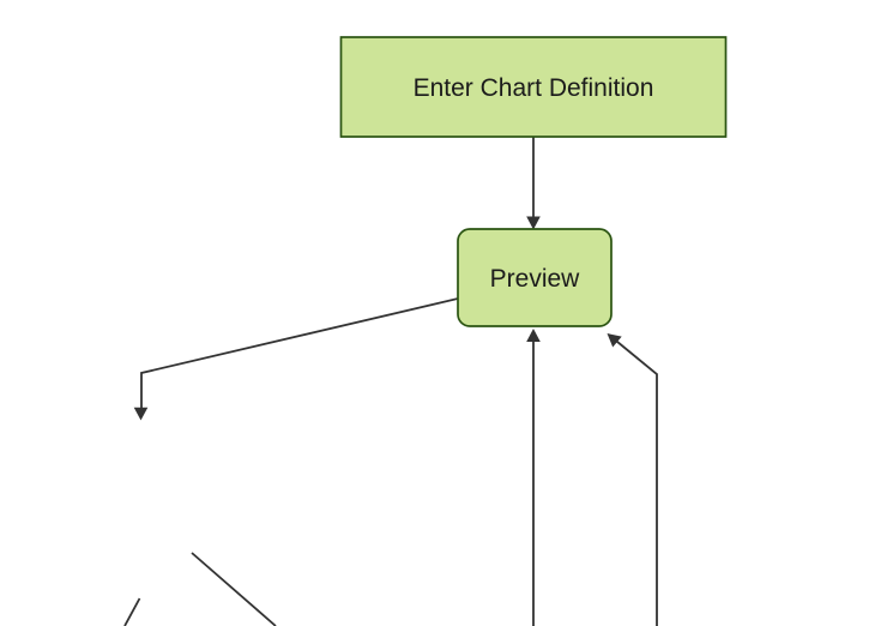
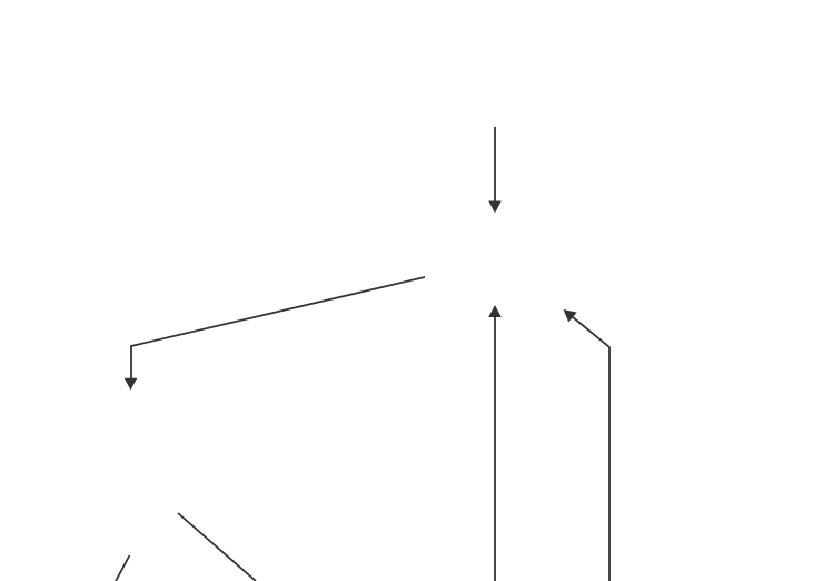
- Enter Chart Definition
- Preview
